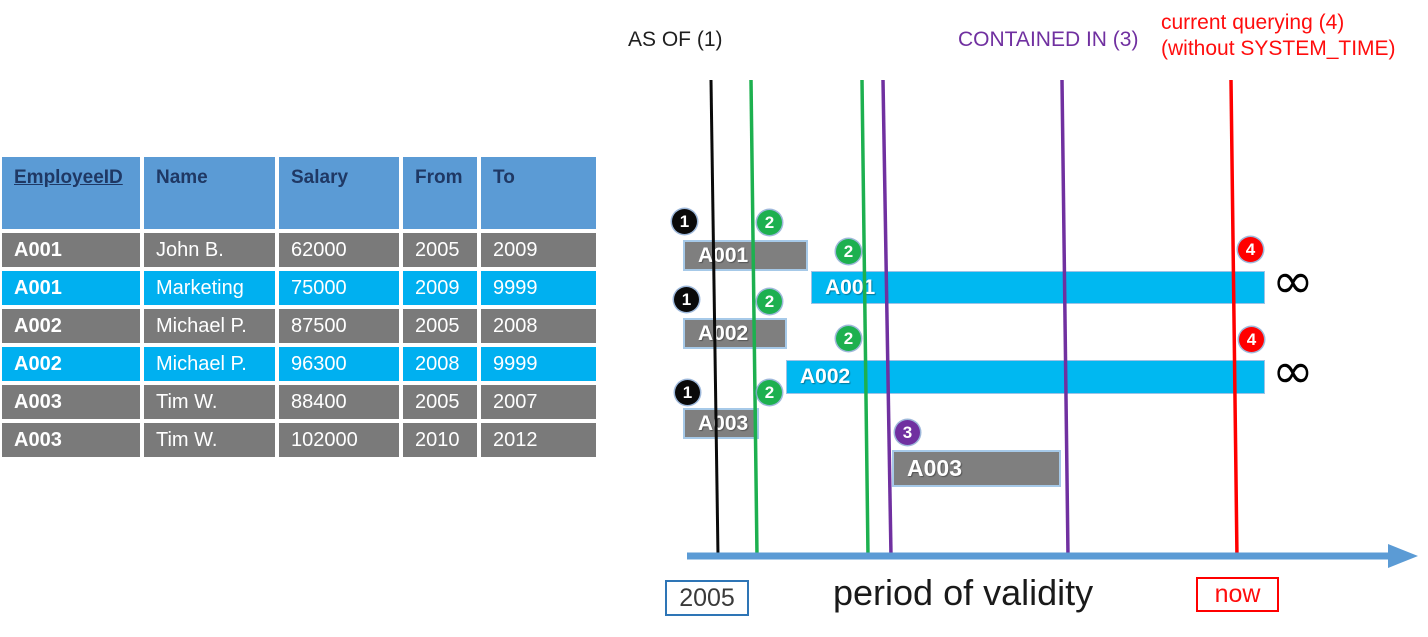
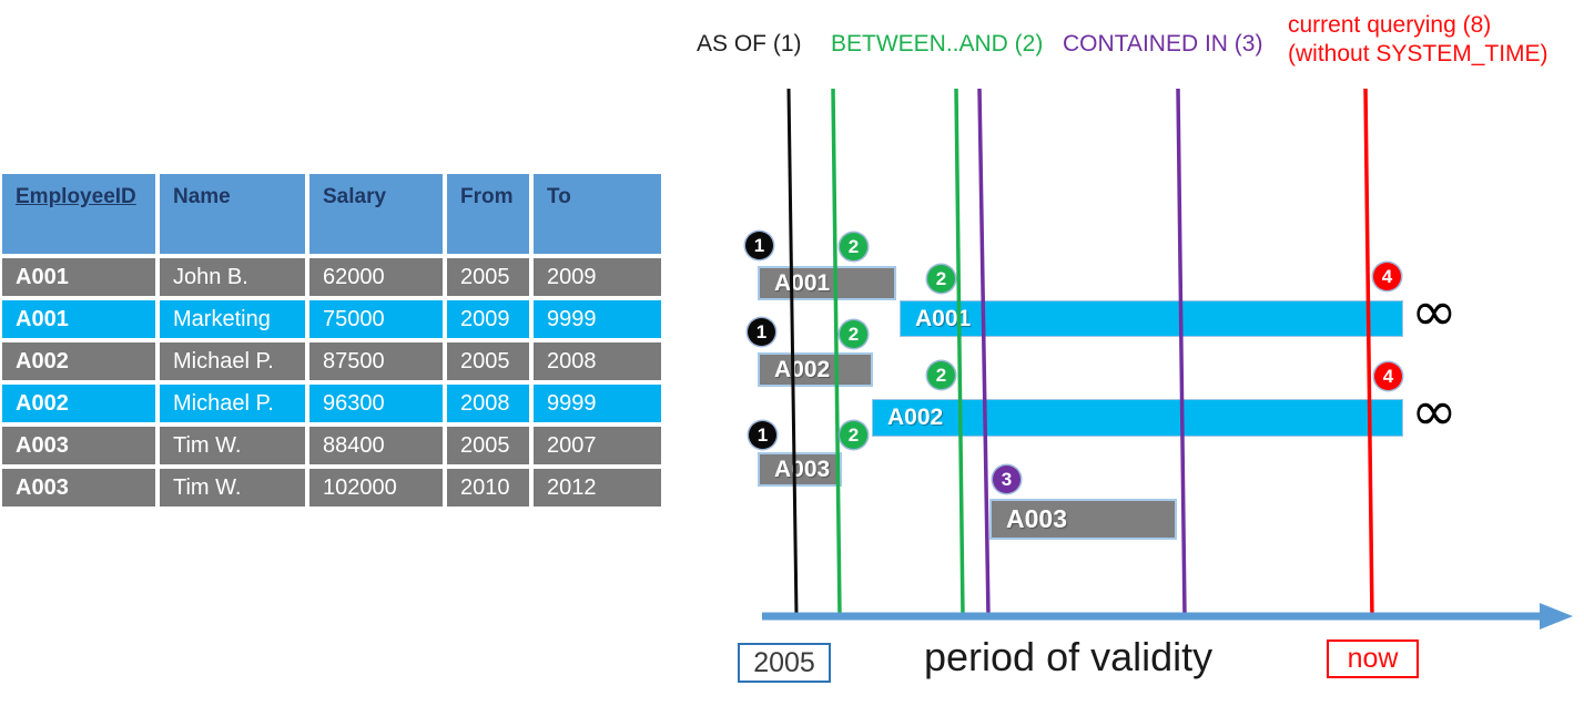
  EmployeeID	Name	Salary	From	To
  A001	John B.	62000	2005	2009
  A001	Marketing	75000	2009	9999
  A002	Michael P.	87500	2005	2008
  A002	Michael P.	96300	2008	9999
  A003	Tim W.	88400	2005	2007
  A003	Tim W.	102000	2010	2012
  AS OF (1)
+ BETWEEN..AND (2)
  CONTAINED IN (3)
- current querying (4)
+ current querying (8)
  (without SYSTEM_TIME)
  A001
  A001
  A002
  A002
  A003
  A003
  1
  2
  2
  1
  2
  2
  1
  2
  3
  4
  4
  ∞
  ∞
  2005
  period of validity
  now
